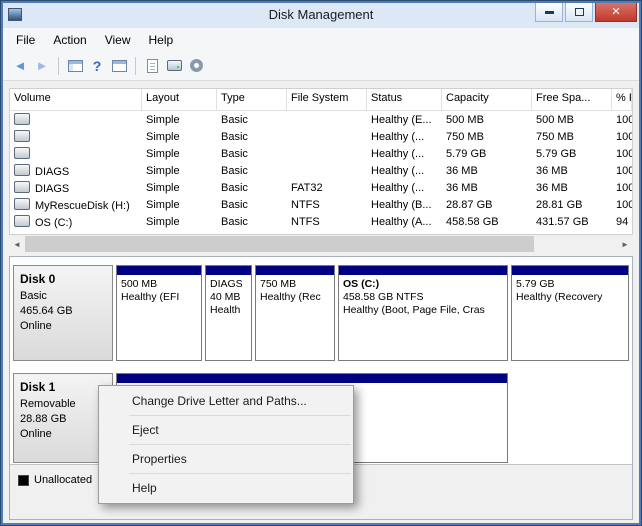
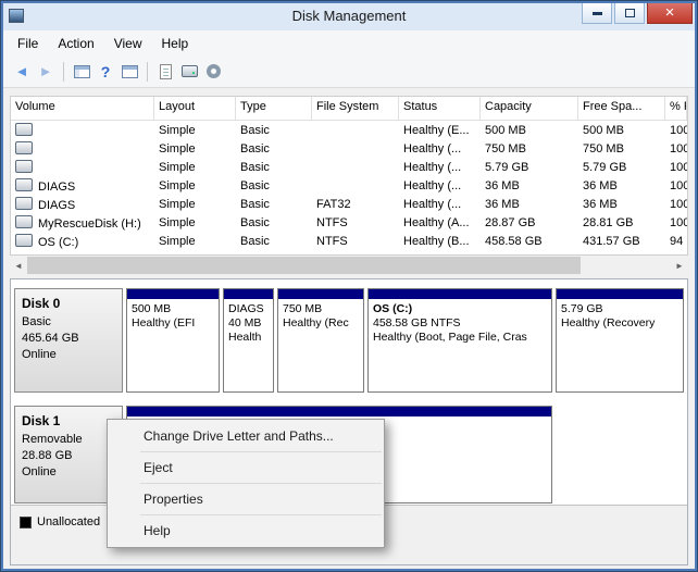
  Disk Management
  File
  Action
  View
  Help
  ?
  Volume
  Layout
  Type
  File System
  Status
  Capacity
  Free Spa...
  Simple
  Basic
  Healthy (E...
  500 MB
  500 MB
  100
  Simple
  Basic
  Healthy (...
  750 MB
  750 MB
  100
  Simple
  Basic
  Healthy (...
  5.79 GB
  5.79 GB
  100
  DIAGS
  Simple
  Basic
  Healthy (...
  36 MB
  36 MB
  100
  DIAGS
  Simple
  Basic
  FAT32
  Healthy (...
  36 MB
  36 MB
  100
  MyRescueDisk (H:)
  Simple
  Basic
  NTFS
- Healthy (B...
+ Healthy (A...
  28.87 GB
  28.81 GB
  100
  OS (C:)
  Simple
  Basic
  NTFS
- Healthy (A...
+ Healthy (B...
  458.58 GB
  431.57 GB
  94
  Disk 0
  Basic
  465.64 GB
  Online
  500 MB
  Healthy (EFI
  DIAGS
  40 MB
  Health
  750 MB
  Healthy (Rec
  OS (C:)
  458.58 GB NTFS
  Healthy (Boot, Page File, Cras
  5.79 GB
  Healthy (Recovery
  Disk 1
  Removable
  28.88 GB
  Online
  Unallocated
  Change Drive Letter and Paths...
  Eject
  Properties
  Help
